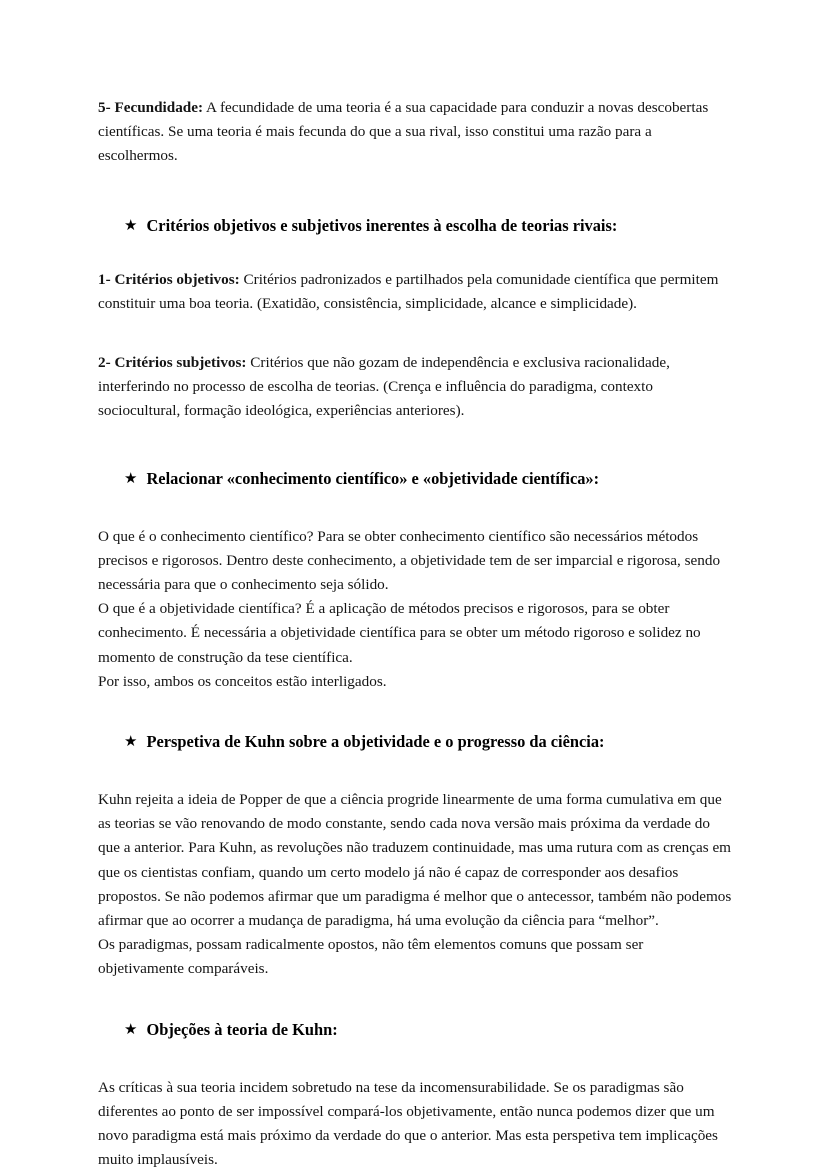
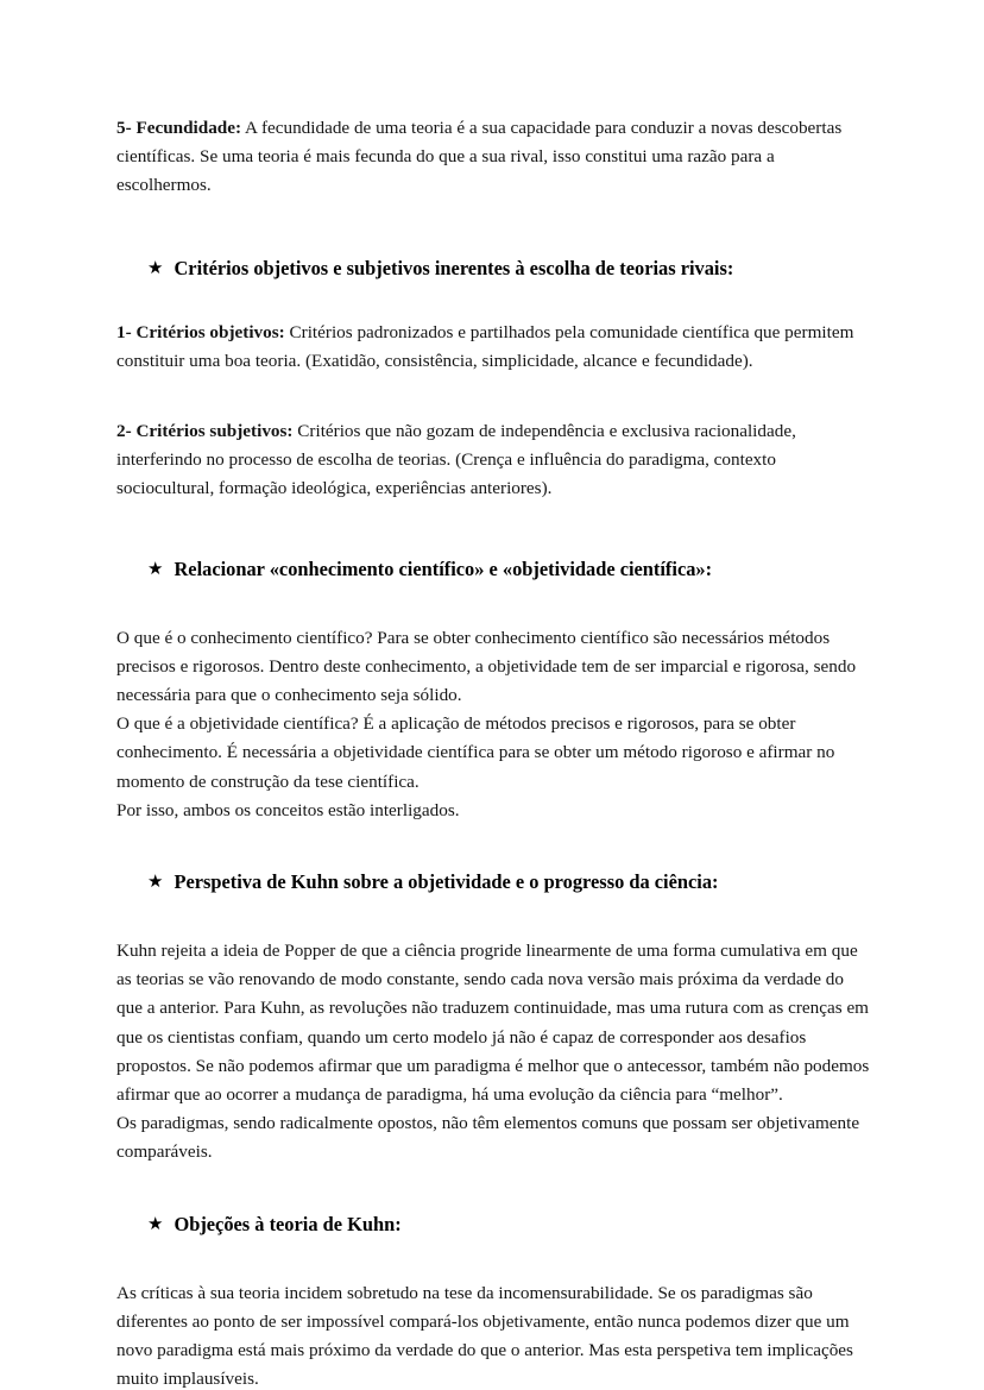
  5- Fecundidade: A fecundidade de uma teoria é a sua capacidade para conduzir a novas descobertas científicas. Se uma teoria é mais fecunda do que a sua rival, isso constitui uma razão para a escolhermos.
  ★ Critérios objetivos e subjetivos inerentes à escolha de teorias rivais:
- 1- Critérios objetivos: Critérios padronizados e partilhados pela comunidade científica que permitem constituir uma boa teoria. (Exatidão, consistência, simplicidade, alcance e simplicidade).
+ 1- Critérios objetivos: Critérios padronizados e partilhados pela comunidade científica que permitem constituir uma boa teoria. (Exatidão, consistência, simplicidade, alcance e fecundidade).
  2- Critérios subjetivos: Critérios que não gozam de independência e exclusiva racionalidade, interferindo no processo de escolha de teorias. (Crença e influência do paradigma, contexto sociocultural, formação ideológica, experiências anteriores).
  ★ Relacionar «conhecimento científico» e «objetividade científica»:
  O que é o conhecimento científico? Para se obter conhecimento científico são necessários métodos precisos e rigorosos. Dentro deste conhecimento, a objetividade tem de ser imparcial e rigorosa, sendo necessária para que o conhecimento seja sólido.
- O que é a objetividade científica? É a aplicação de métodos precisos e rigorosos, para se obter conhecimento. É necessária a objetividade científica para se obter um método rigoroso e solidez no momento de construção da tese científica.
+ O que é a objetividade científica? É a aplicação de métodos precisos e rigorosos, para se obter conhecimento. É necessária a objetividade científica para se obter um método rigoroso e afirmar no momento de construção da tese científica.
  Por isso, ambos os conceitos estão interligados.
  ★ Perspetiva de Kuhn sobre a objetividade e o progresso da ciência:
  Kuhn rejeita a ideia de Popper de que a ciência progride linearmente de uma forma cumulativa em que as teorias se vão renovando de modo constante, sendo cada nova versão mais próxima da verdade do que a anterior. Para Kuhn, as revoluções não traduzem continuidade, mas uma rutura com as crenças em que os cientistas confiam, quando um certo modelo já não é capaz de corresponder aos desafios propostos. Se não podemos afirmar que um paradigma é melhor que o antecessor, também não podemos afirmar que ao ocorrer a mudança de paradigma, há uma evolução da ciência para “melhor”.
- Os paradigmas, possam radicalmente opostos, não têm elementos comuns que possam ser objetivamente comparáveis.
+ Os paradigmas, sendo radicalmente opostos, não têm elementos comuns que possam ser objetivamente comparáveis.
  ★ Objeções à teoria de Kuhn:
  As críticas à sua teoria incidem sobretudo na tese da incomensurabilidade. Se os paradigmas são diferentes ao ponto de ser impossível compará-los objetivamente, então nunca podemos dizer que um novo paradigma está mais próximo da verdade do que o anterior. Mas esta perspetiva tem implicações muito implausíveis.
